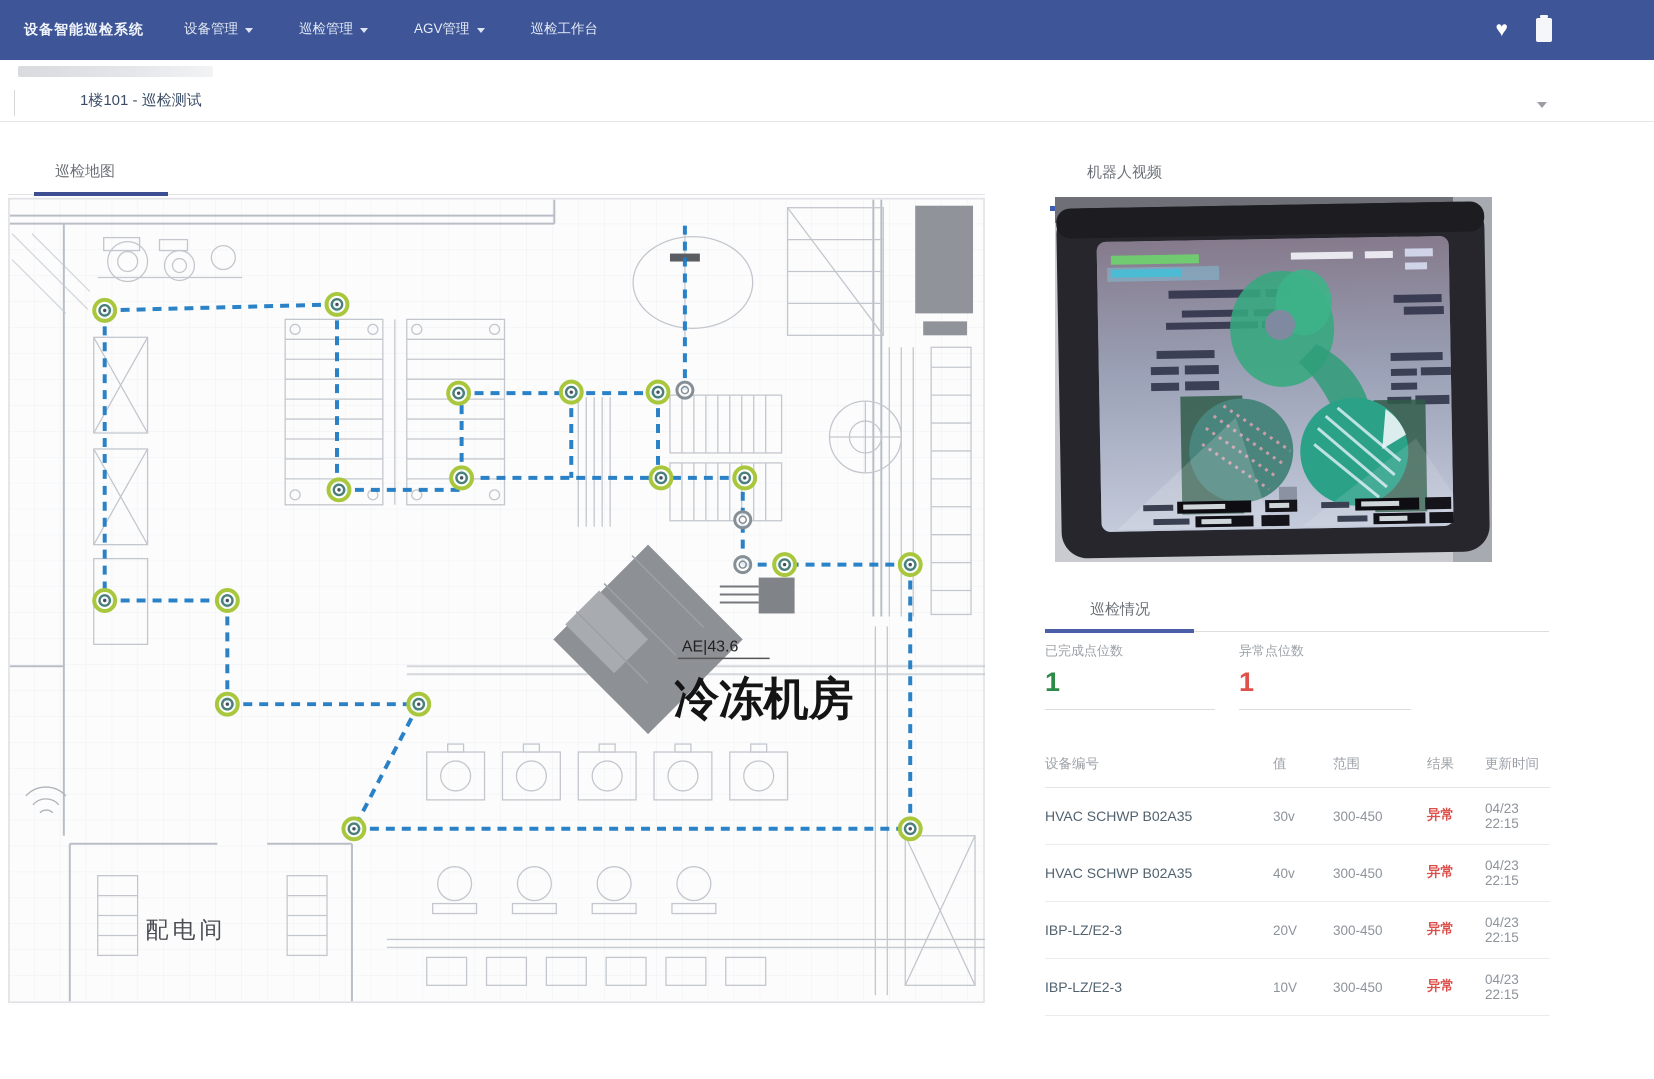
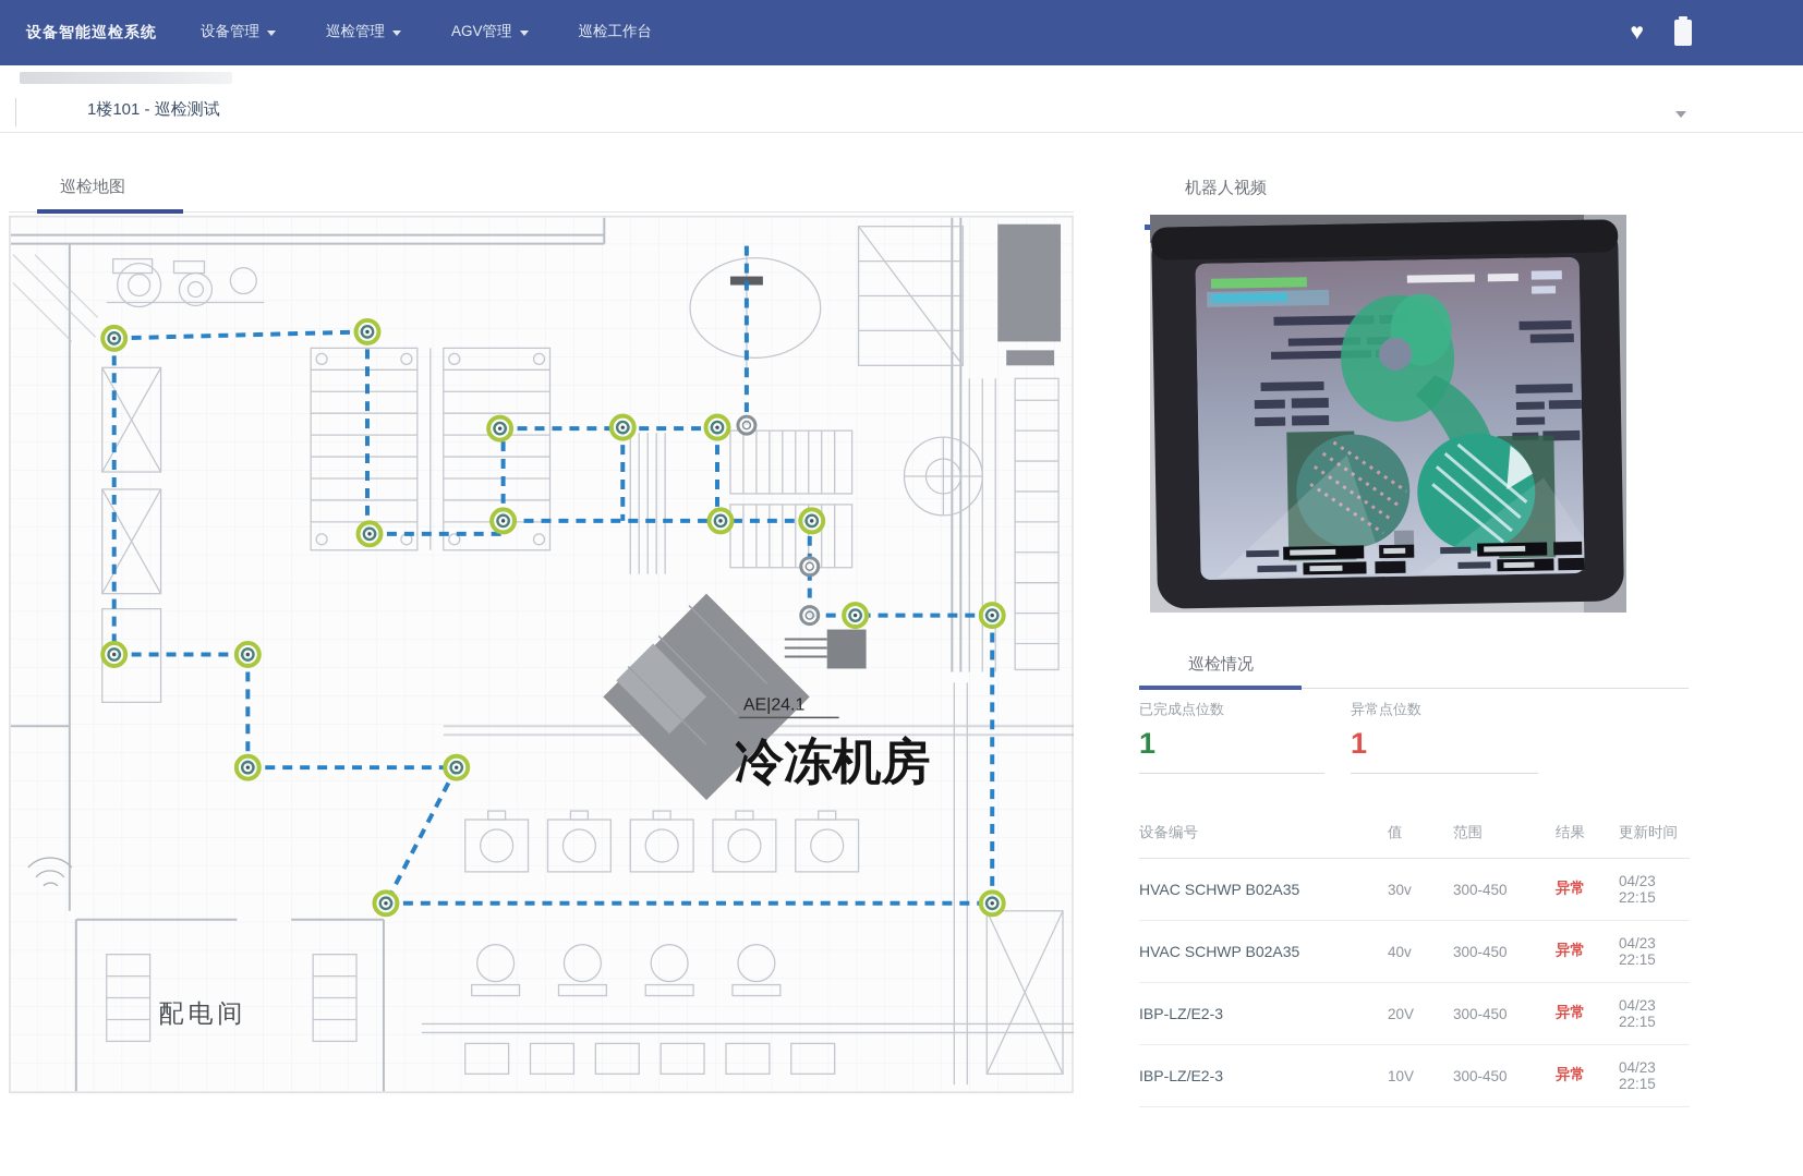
  设备智能巡检系统
  设备管理
  巡检管理
  AGV管理
  巡检工作台
  ♥
  1楼101 - 巡检测试
  巡检地图
- AE|43.6
+ AE|24.1
  冷冻机房
  配电间
  机器人视频
  巡检情况
  已完成点位数
  1
  异常点位数
  1
  设备编号
  值
  范围
  结果
  更新时间
  HVAC SCHWP B02A35
  30v
  300-450
  异常
  04/23 22:15
  HVAC SCHWP B02A35
  40v
  300-450
  异常
  04/23 22:15
  IBP-LZ/E2-3
  20V
  300-450
  异常
  04/23 22:15
  IBP-LZ/E2-3
  10V
  300-450
  异常
  04/23 22:15
